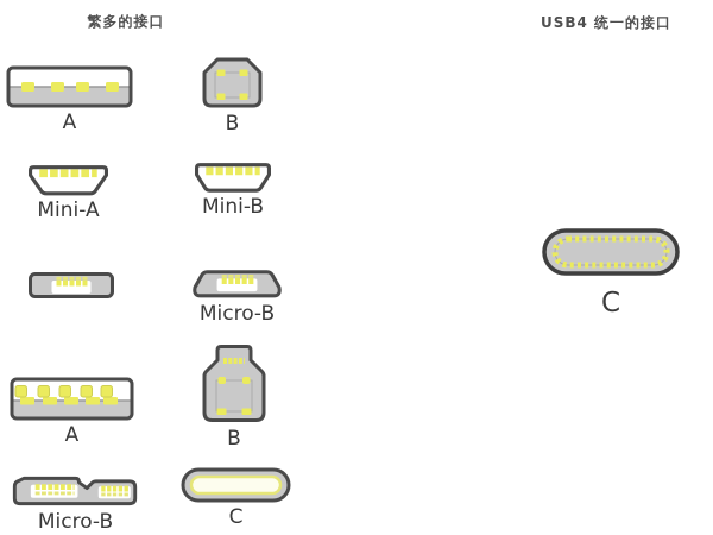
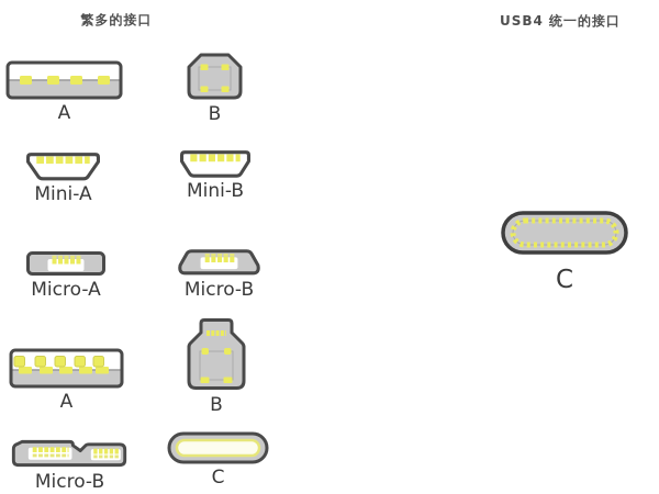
  繁多的接口
  A
  B
  Mini-A
  Mini-B
+ Micro-A
  Micro-B
  A
  B
  Micro-B
  C
  USB4 统一的接口
  C
